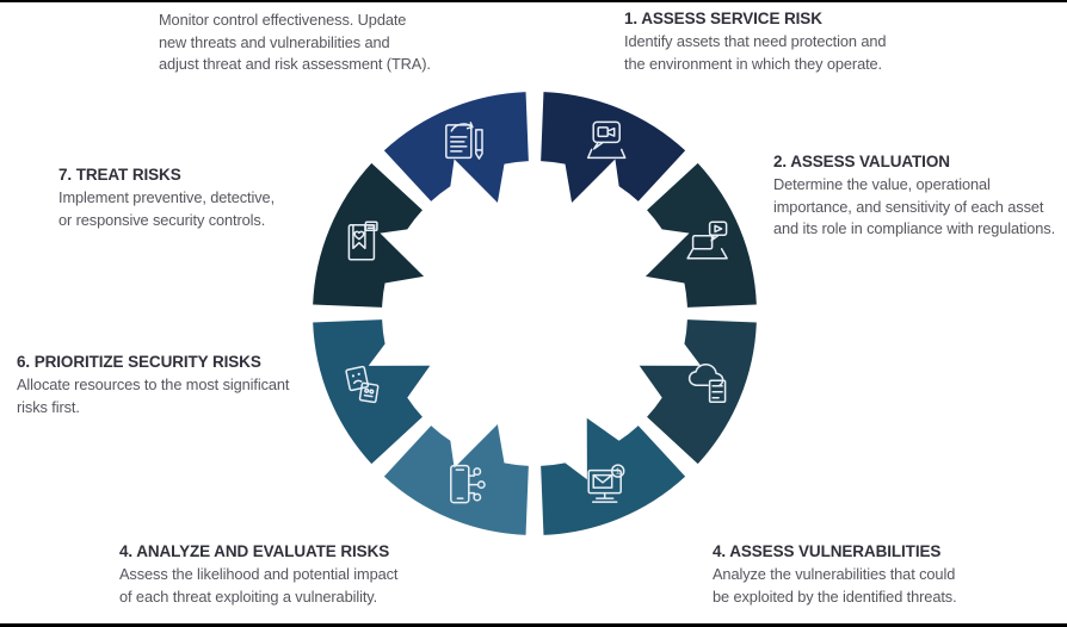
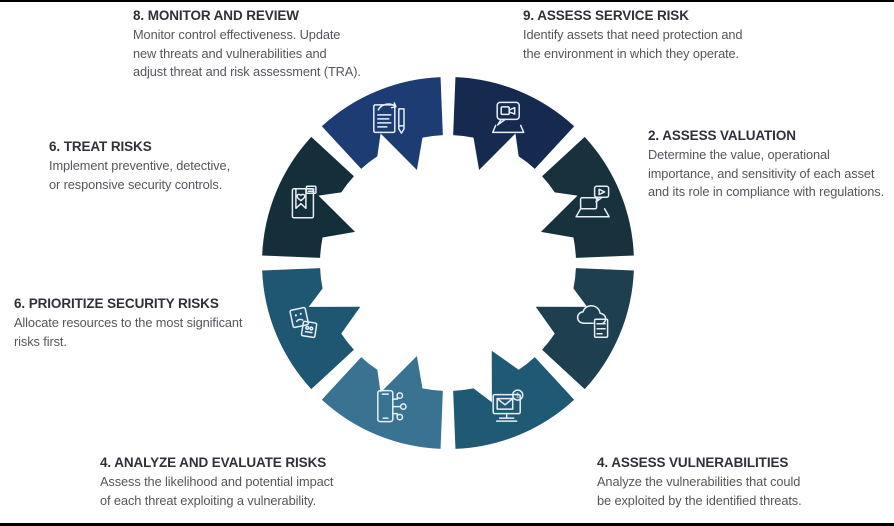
  1
- 1. ASSESS SERVICE RISK
+ 9. ASSESS SERVICE RISK
  Identify assets that need protection and
  the environment in which they operate.
  2. ASSESS VALUATION
  Determine the value, operational
  importance, and sensitivity of each asset
  and its role in compliance with regulations.
  4. ASSESS VULNERABILITIES
  Analyze the vulnerabilities that could
  be exploited by the identified threats.
  4. ANALYZE AND EVALUATE RISKS
  Assess the likelihood and potential impact
  of each threat exploiting a vulnerability.
  6. PRIORITIZE SECURITY RISKS
  Allocate resources to the most significant
  risks first.
- 7. TREAT RISKS
+ 6. TREAT RISKS
  Implement preventive, detective,
  or responsive security controls.
+ 8. MONITOR AND REVIEW
  Monitor control effectiveness. Update
  new threats and vulnerabilities and
  adjust threat and risk assessment (TRA).
